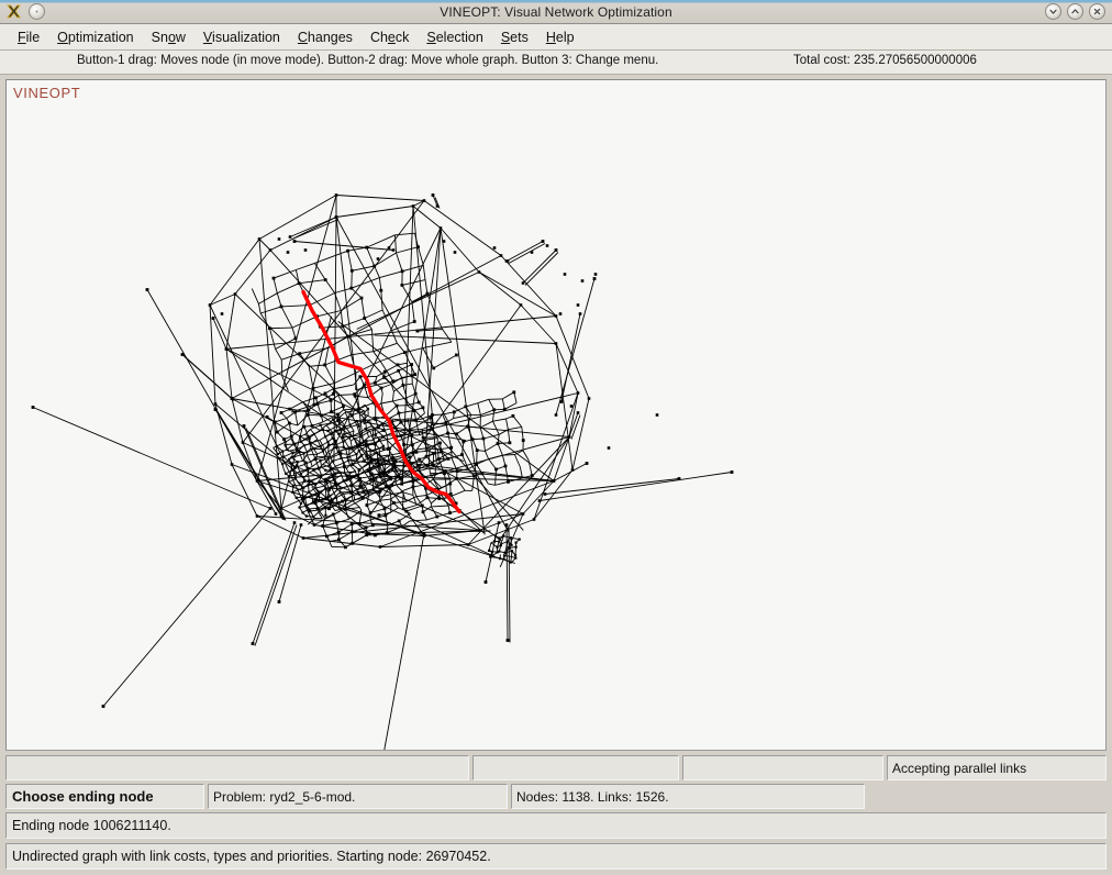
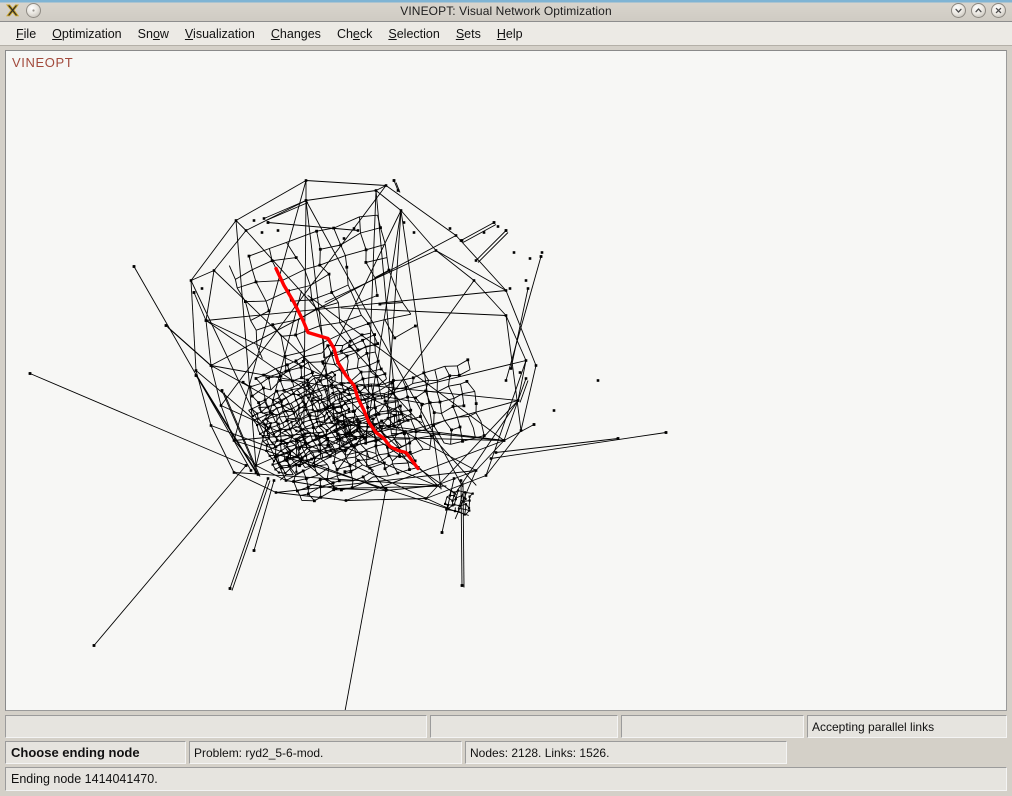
  VINEOPT: Visual Network Optimization
  File
  Optimization
  Snow
  Visualization
  Changes
  Check
  Selection
  Sets
  Help
- Button-1 drag: Moves node (in move mode). Button-2 drag: Move whole graph. Button 3: Change menu.
- Total cost: 235.27056500000006
  VINEOPT
  Accepting parallel links
  Choose ending node
  Problem: ryd2_5-6-mod.
- Nodes: 1138. Links: 1526.
+ Nodes: 2128. Links: 1526.
- Ending node 1006211140.
+ Ending node 1414041470.
- Undirected graph with link costs, types and priorities. Starting node: 26970452.
